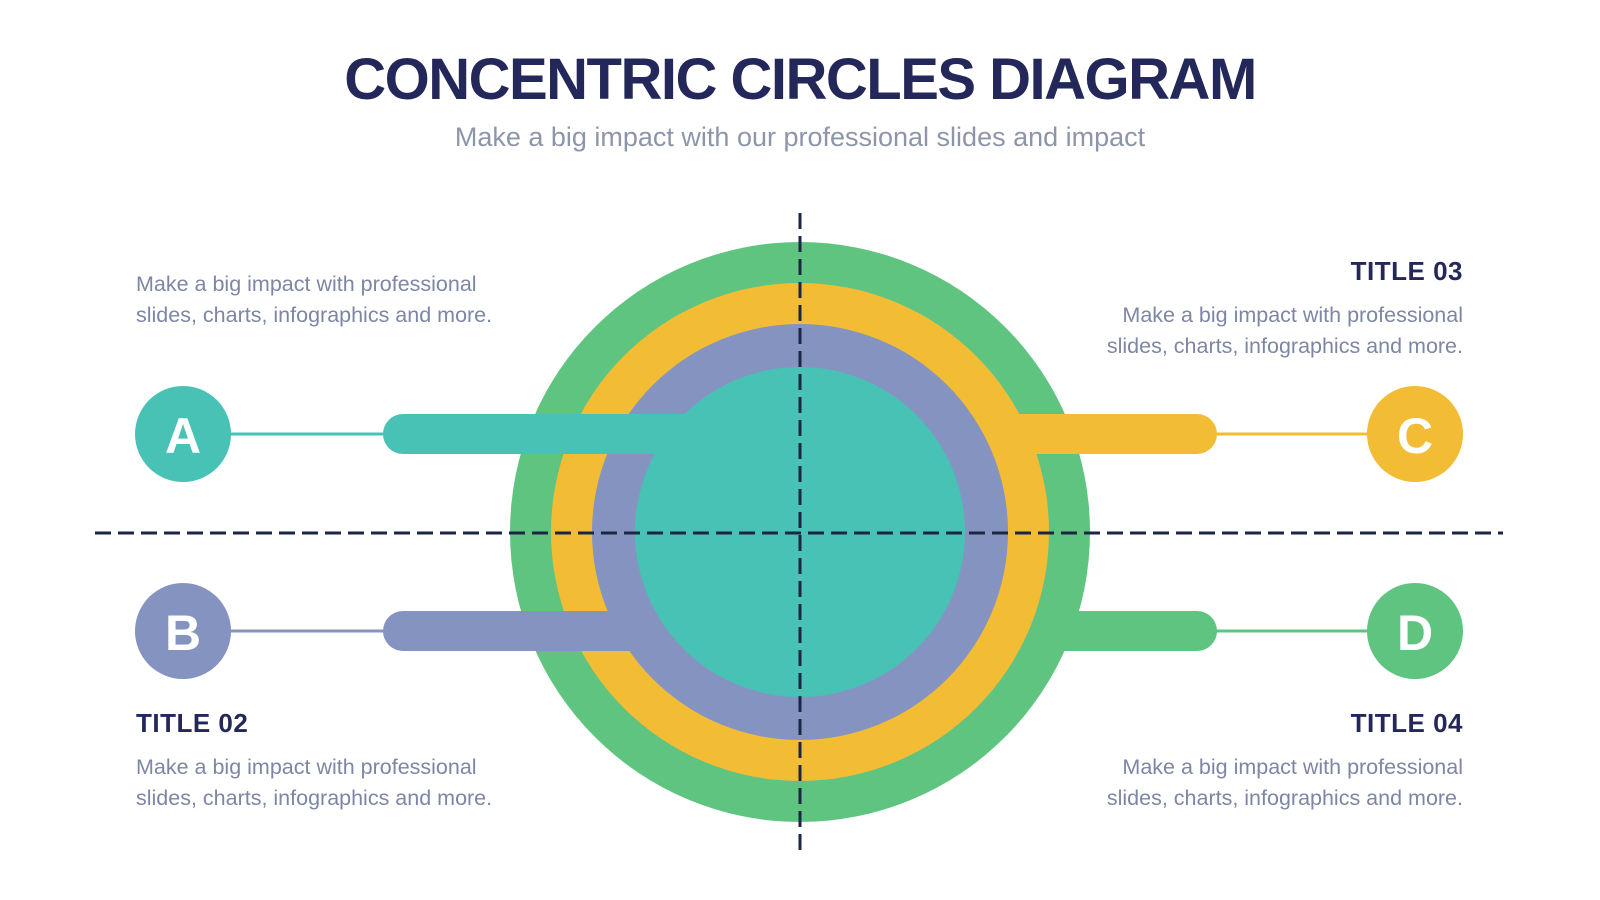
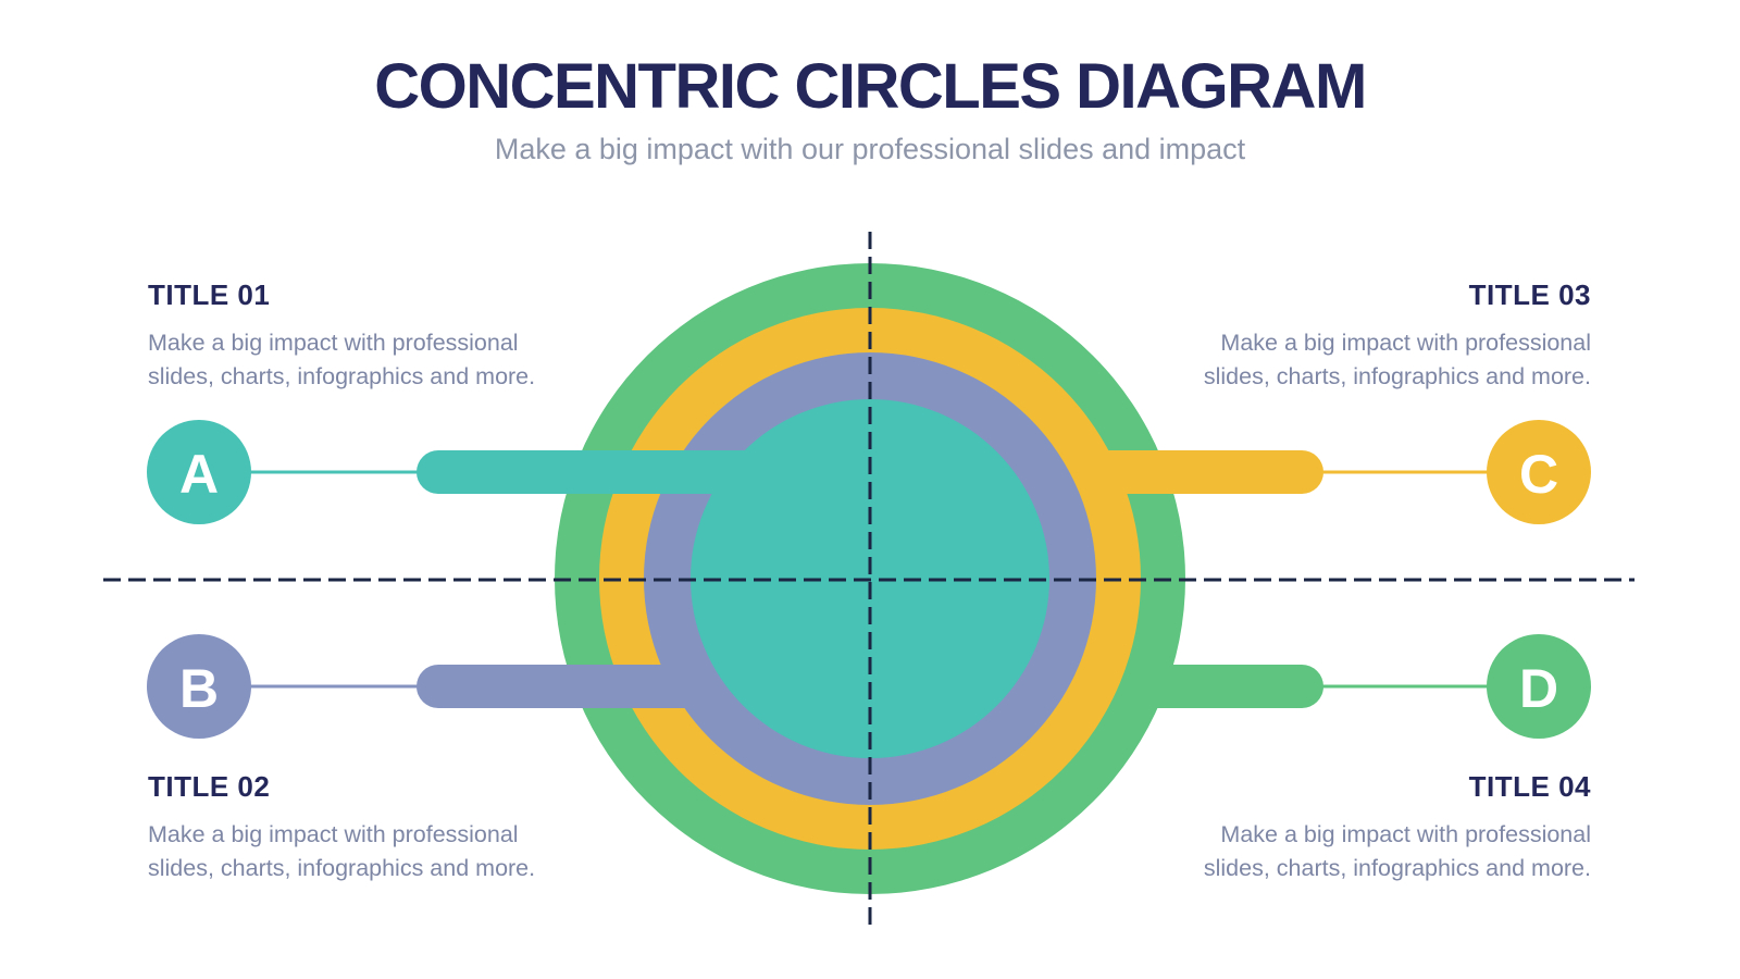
  CONCENTRIC CIRCLES DIAGRAM
  Make a big impact with our professional slides and impact
  A
  B
  C
  D
+ TITLE 01
  Make a big impact with professional
  slides, charts, infographics and more.
  TITLE 02
  Make a big impact with professional
  slides, charts, infographics and more.
  TITLE 03
  Make a big impact with professional
  slides, charts, infographics and more.
  TITLE 04
  Make a big impact with professional
  slides, charts, infographics and more.
